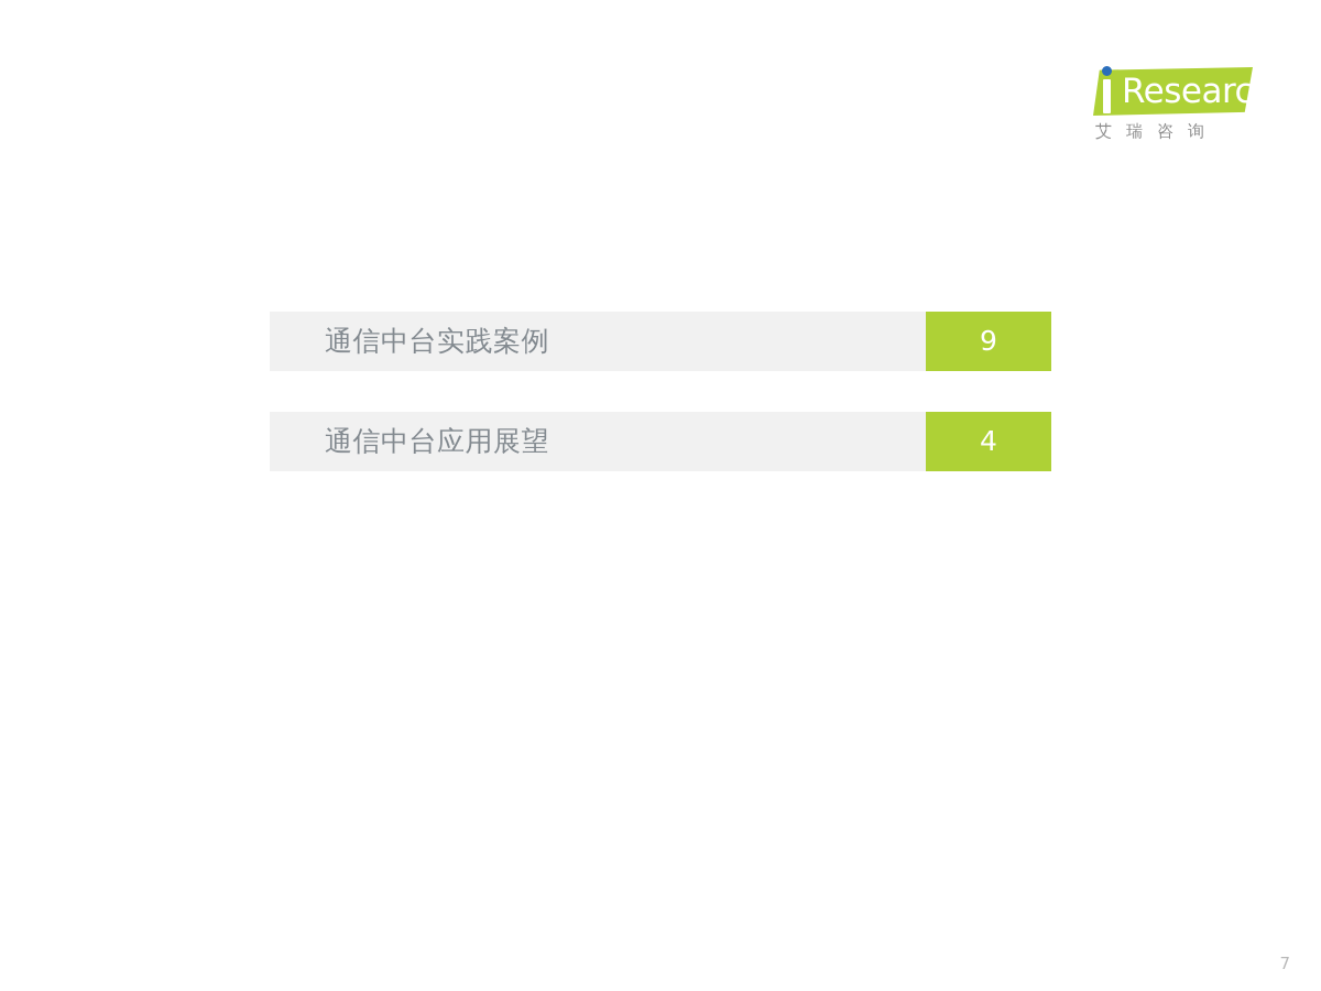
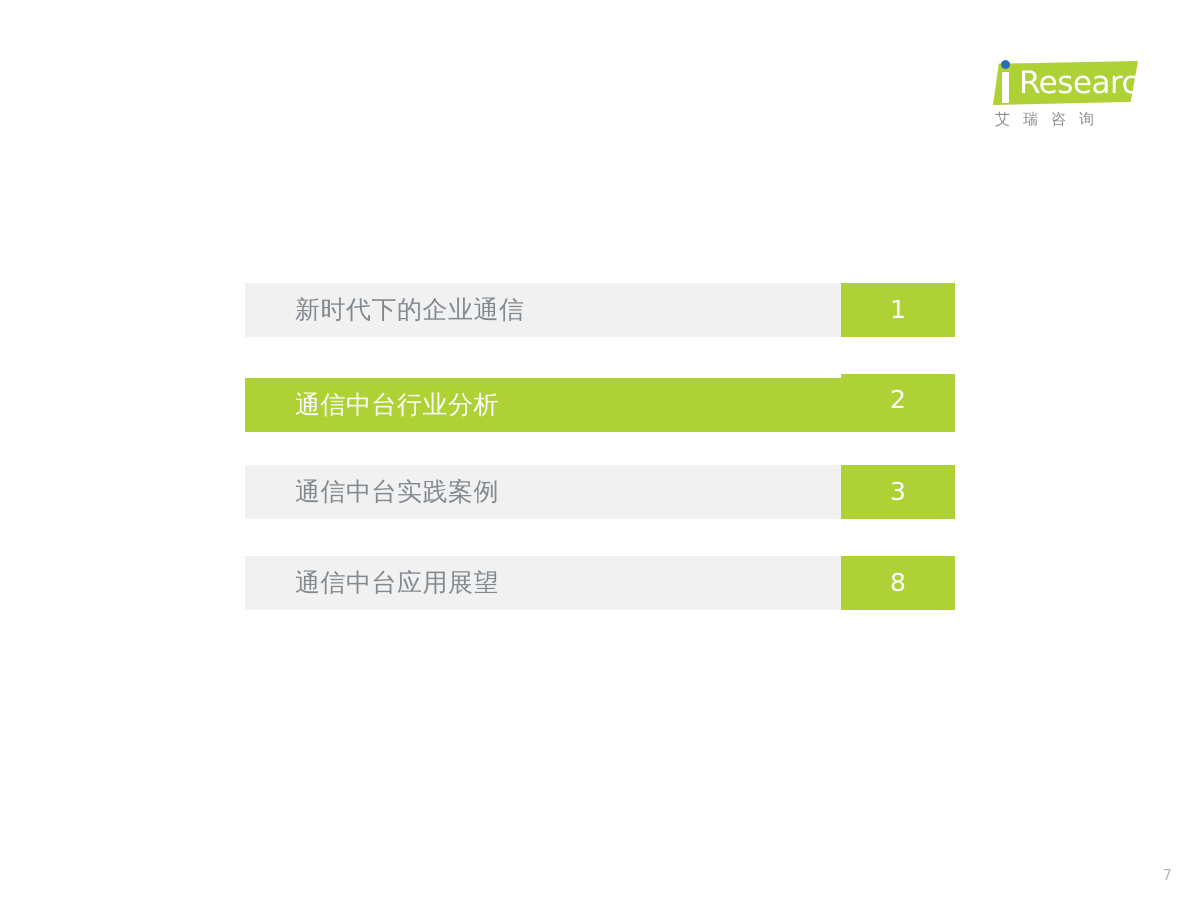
  Research
  艾瑞咨询
+ 新时代下的企业通信
+ 1
+ 通信中台行业分析
+ 2
  通信中台实践案例
- 9
+ 3
  通信中台应用展望
- 4
+ 8
  7
